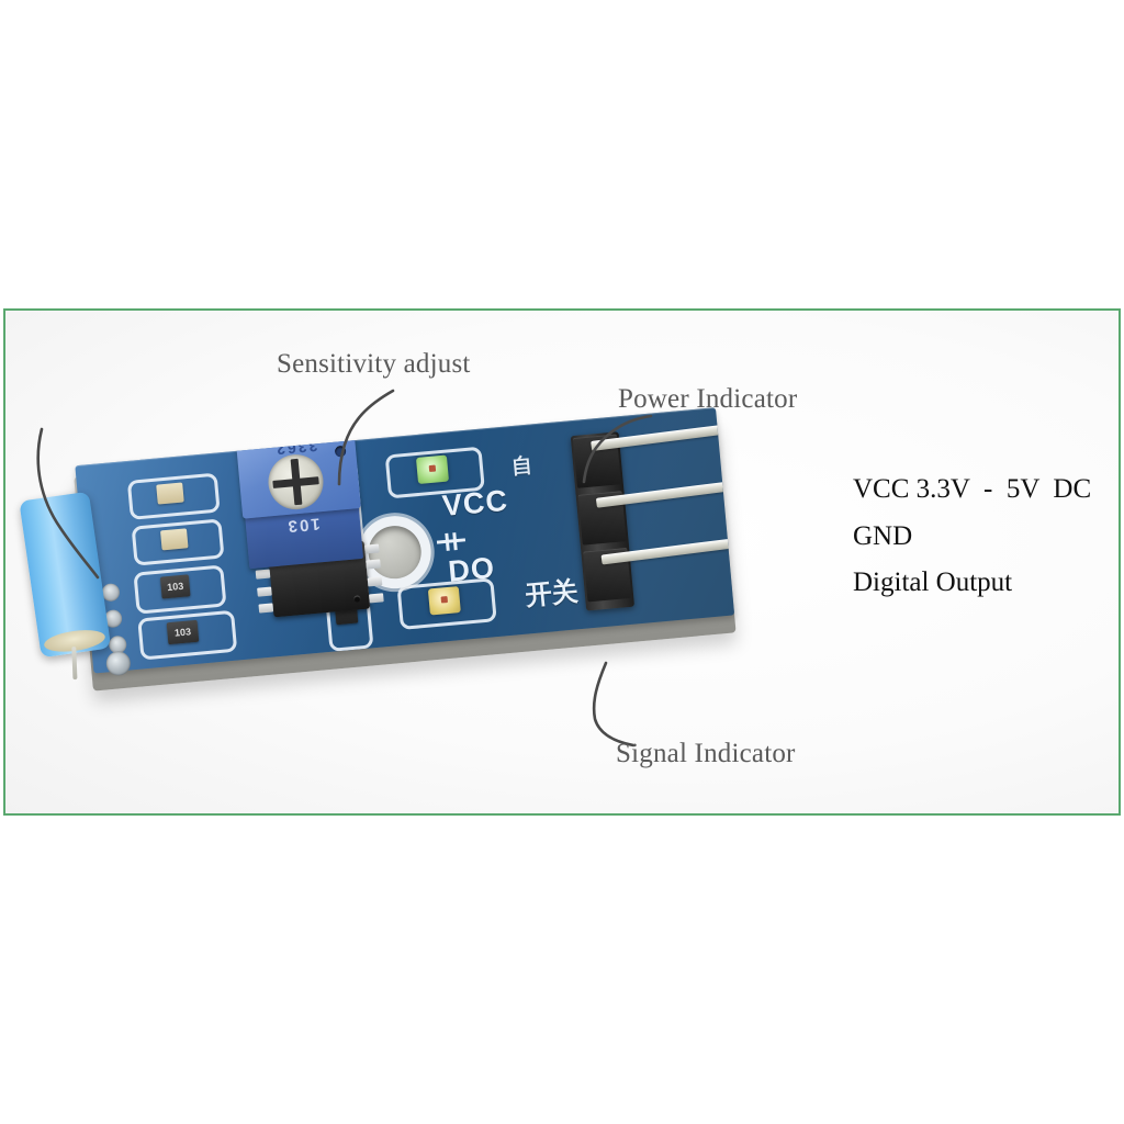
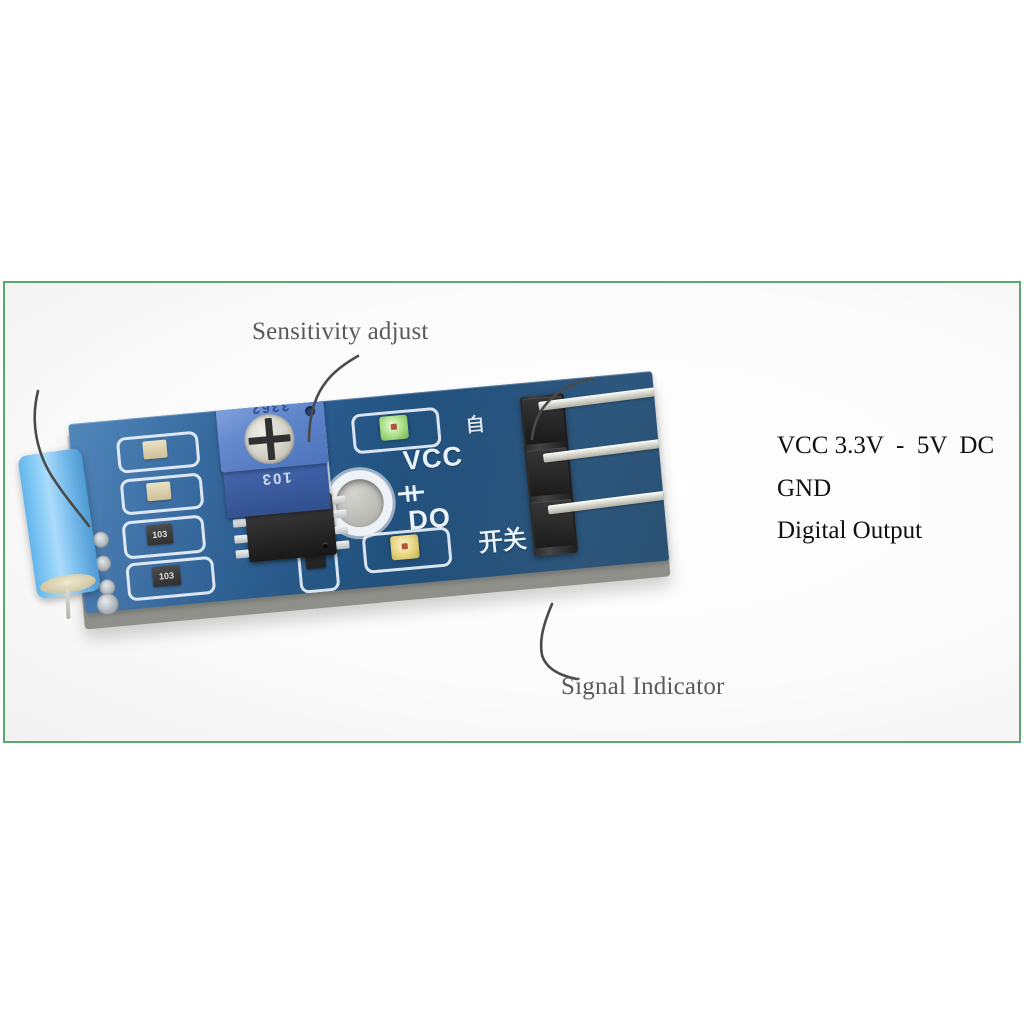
  Sensitivity adjust
- Power Indicator
  Signal Indicator
  VCC 3.3V - 5V DC
  GND
  Digital Output
